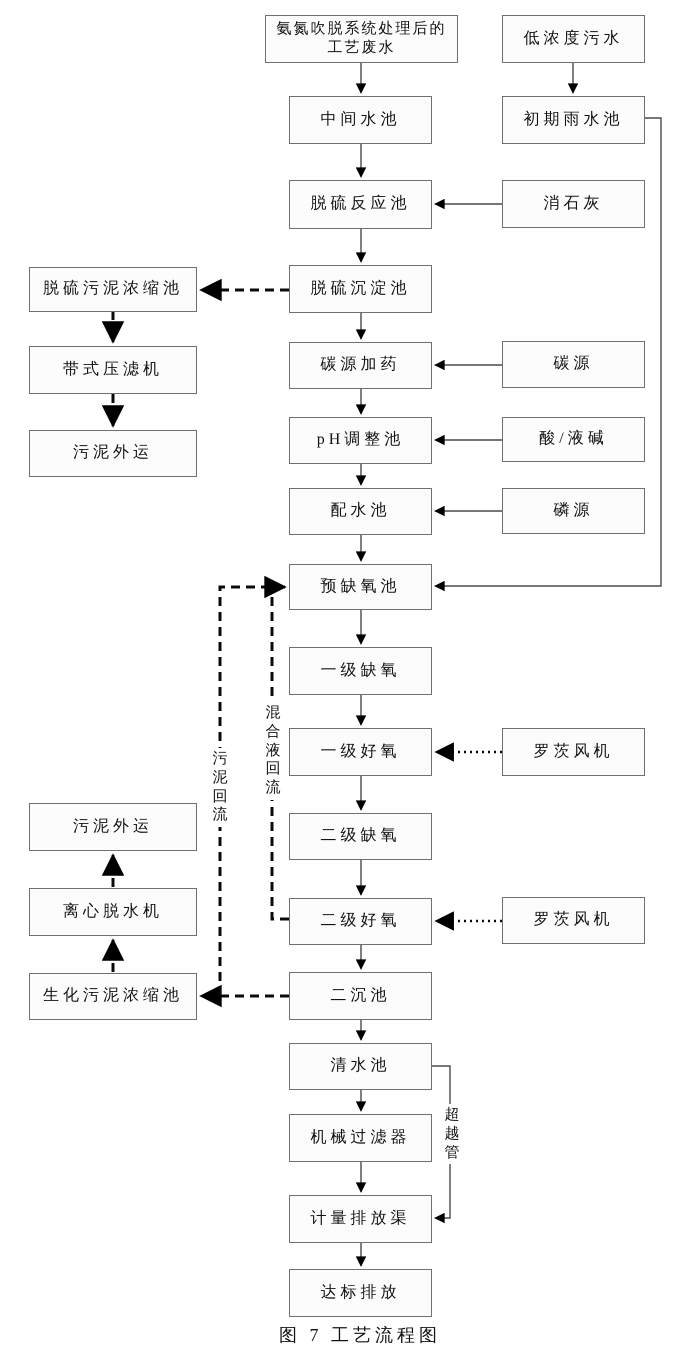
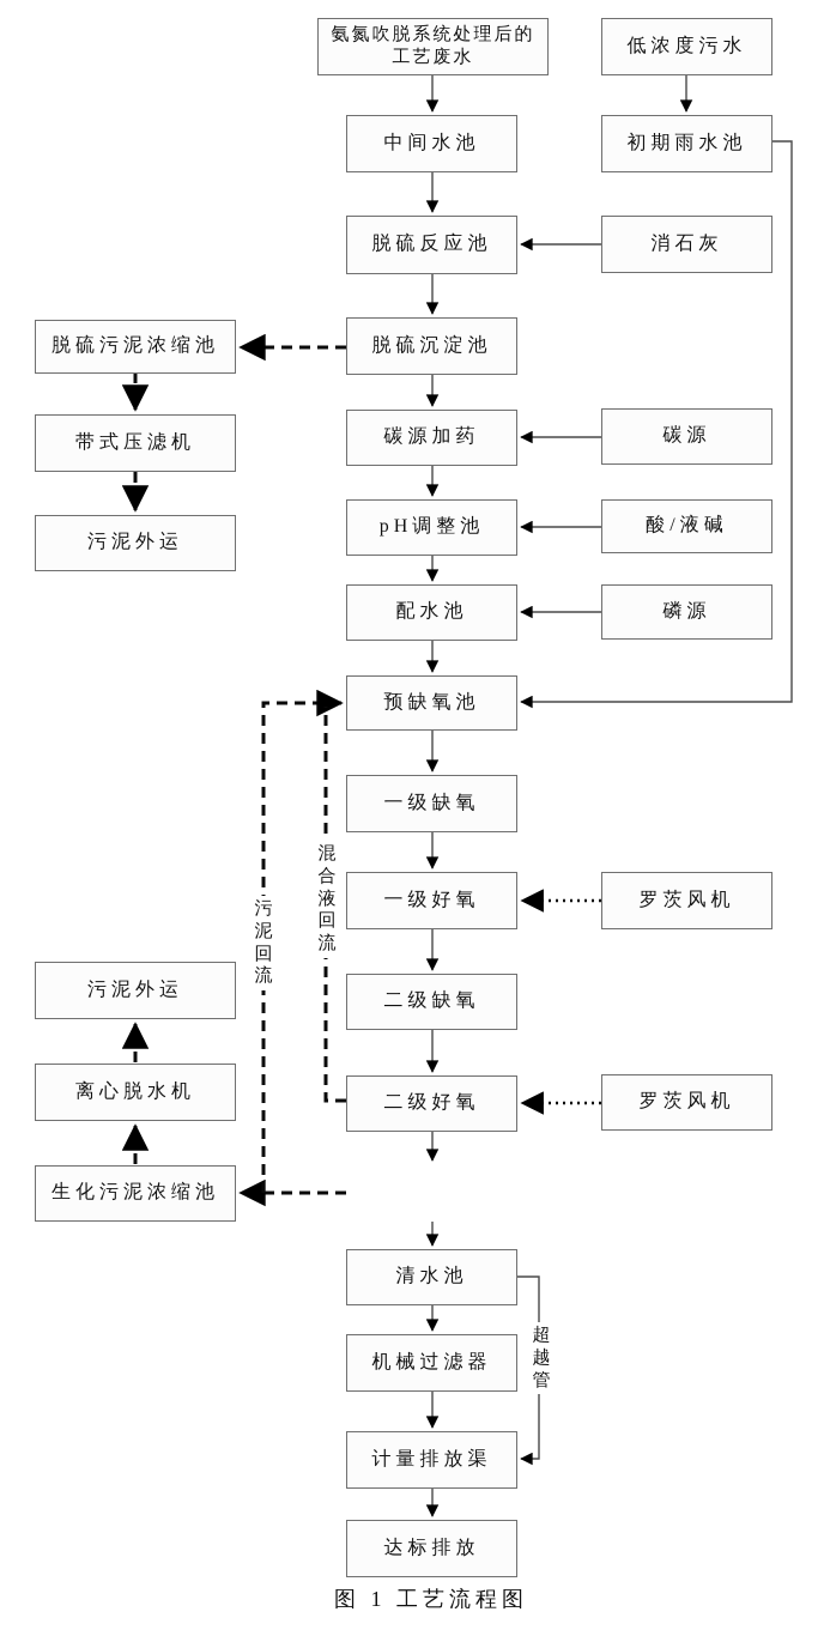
  氨氮吹脱系统处理后的工艺废水
  低浓度污水
  中间水池
  初期雨水池
  脱硫反应池
  消石灰
  脱硫污泥浓缩池
  脱硫沉淀池
  带式压滤机
  碳源加药
  碳源
  污泥外运
  pH调整池
  酸/液碱
  配水池
  磷源
  预缺氧池
  一级缺氧
  一级好氧
  罗茨风机
  污泥外运
  二级缺氧
  离心脱水机
  二级好氧
  罗茨风机
  生化污泥浓缩池
- 二沉池
  清水池
  机械过滤器
  计量排放渠
  达标排放
  污泥回流
  混合液回流
  超越管
- 图 7 工艺流程图
+ 图 1 工艺流程图
